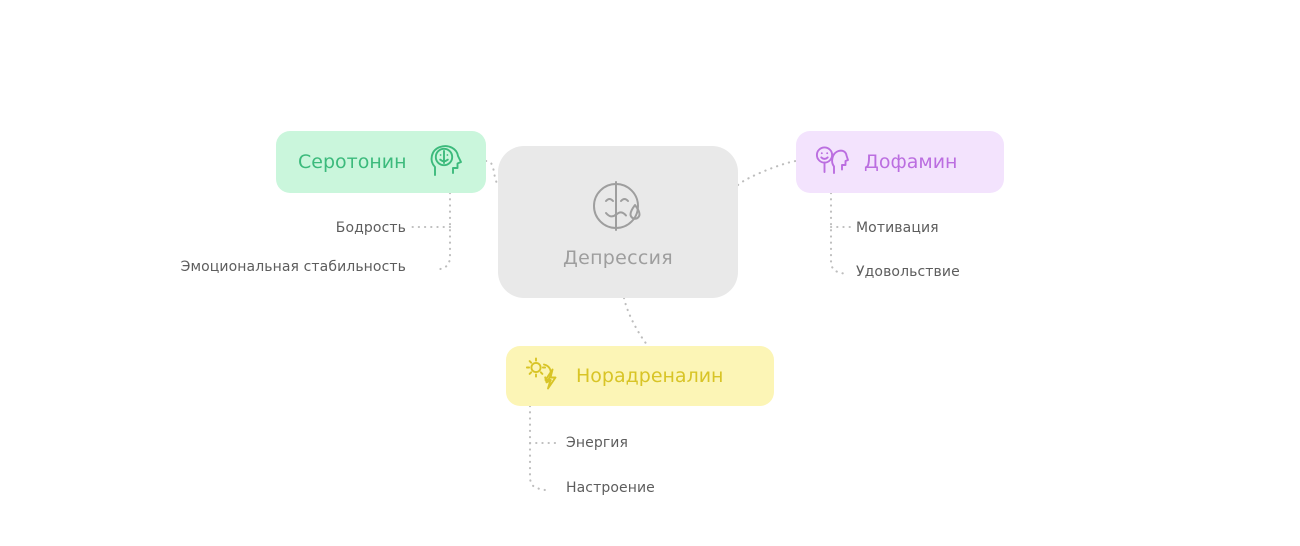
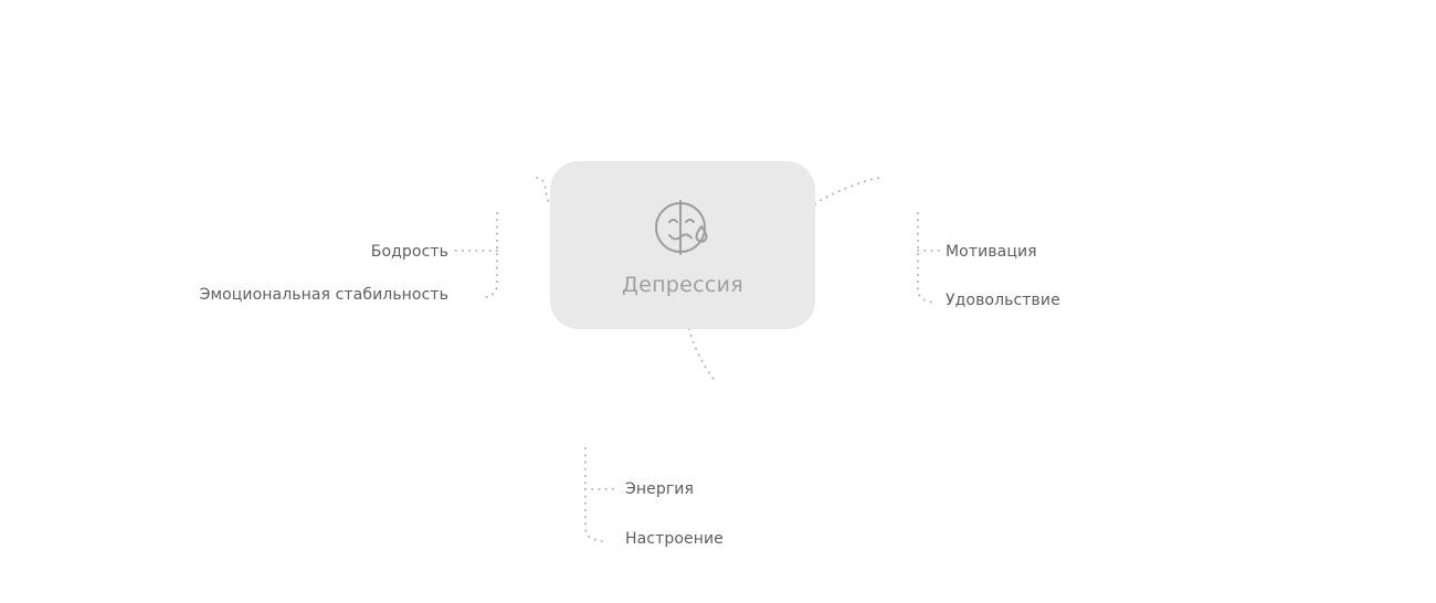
  Депрессия
- Серотонин
- Дофамин
- Норадреналин
  Бодрость
  Эмоциональная стабильность
  Мотивация
  Удовольствие
  Энергия
  Настроение
